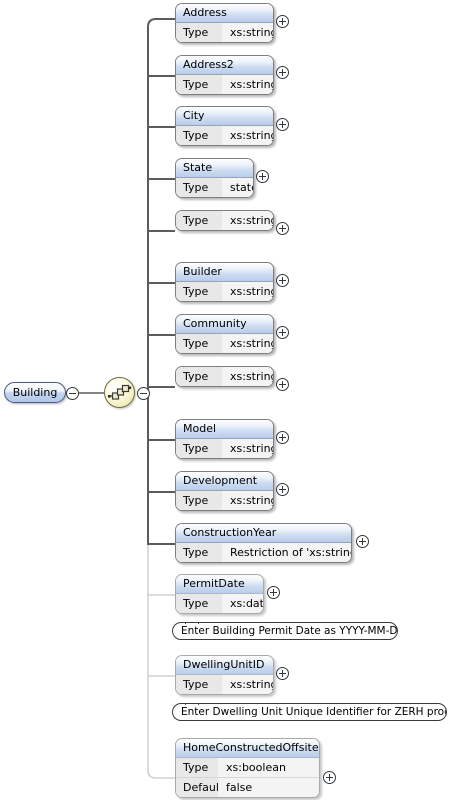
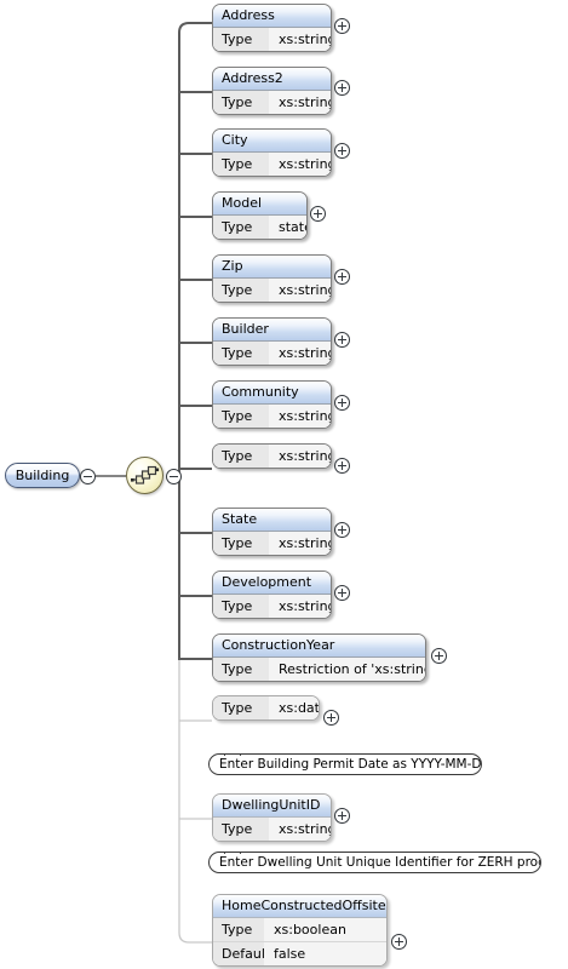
  Building
  Address
  Type
  xs:strin
  Address2
  Type
  xs:strin
  City
  Type
  xs:strin
- State
+ Model
  Type
  stat
+ Zip
  Type
  xs:strin
  Builder
  Type
  xs:strin
  Community
  Type
  xs:strin
  Type
  xs:strin
- Model
+ State
  Type
  xs:strin
  Development
  Type
  xs:strin
  ConstructionYear
  Type
  Restriction of 'xs:strin
- PermitDate
  Type
  xs:dat
  Enter Building Permit Date as YYYY-MM-D
  DwellingUnitID
  Type
  xs:strin
  Enter Dwelling Unit Unique Identifier for ZERH pro
  HomeConstructedOffsite
  Type
  xs:boolean
  Defau
  false
